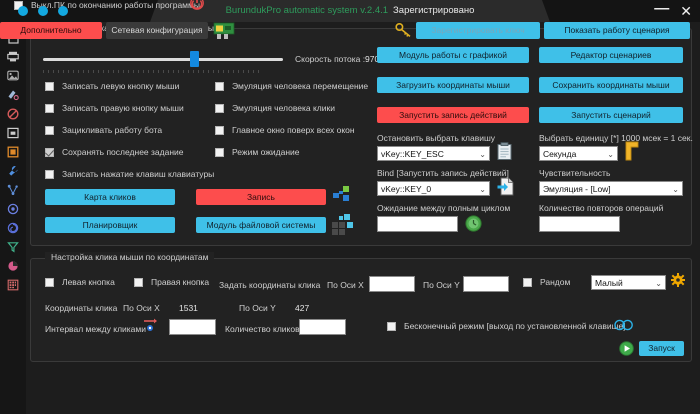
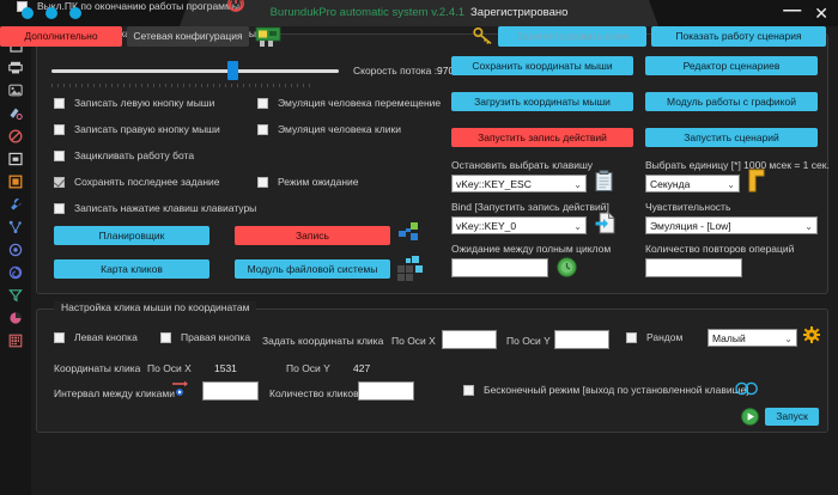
  BurundukPro automatic system v.2.4.1 Зарегистрировано
  —
  ✕
  Скорость потока :
  Записать левую кнопку мыши
  Записать правую кнопку мыши
  Зацикливать работу бота
  Сохранять последнее задание
  Записать нажатие клавиш клавиатуры
  Эмуляция человека перемещение
  Эмуляция человека клики
- Главное окно поверх всех окон
  Режим ожидание
- Карта кликов
+ Планировщик
  Запись
- Планировщик
+ Карта кликов
  Модуль файловой системы
- Модуль работы с графикой
+ Сохранить координаты мыши
  Редактор сценариев
  Загрузить координаты мыши
- Сохранить координаты мыши
+ Модуль работы с графикой
  Запустить запись действий
  Запустить сценарий
  Остановить выбрать клавишу
  vKey::KEY_ESC
  ⌄
  Выбрать единицу [*] 1000 мсек = 1 сек.
  Секунда
  ⌄
  Bind [Запустить запись действий]
  vKey::KEY_0
  ⌄
  Чувствительность
  Эмуляция - [Low]
  ⌄
  Ожидание между полным циклом
  Количество повторов операций
  Настройка клика мыши по координатам
  Левая кнопка
  Правая кнопка
  Задать координаты клика
  По Оси X
  По Оси Y
  Рандом
  Малый
  ⌄
  Координаты клика
  По Оси X
  1531
  По Оси Y
  427
  Интервал между кликами
  Количество кликов
  Бесконечный режим [выход по установленной клавие
  Запуск
  Выкл.ПК по окончанию работы програмы
  Дополнительно
  Сетевая конфигурация
  Зарегистрировать ключ
  Показать работу сценария
